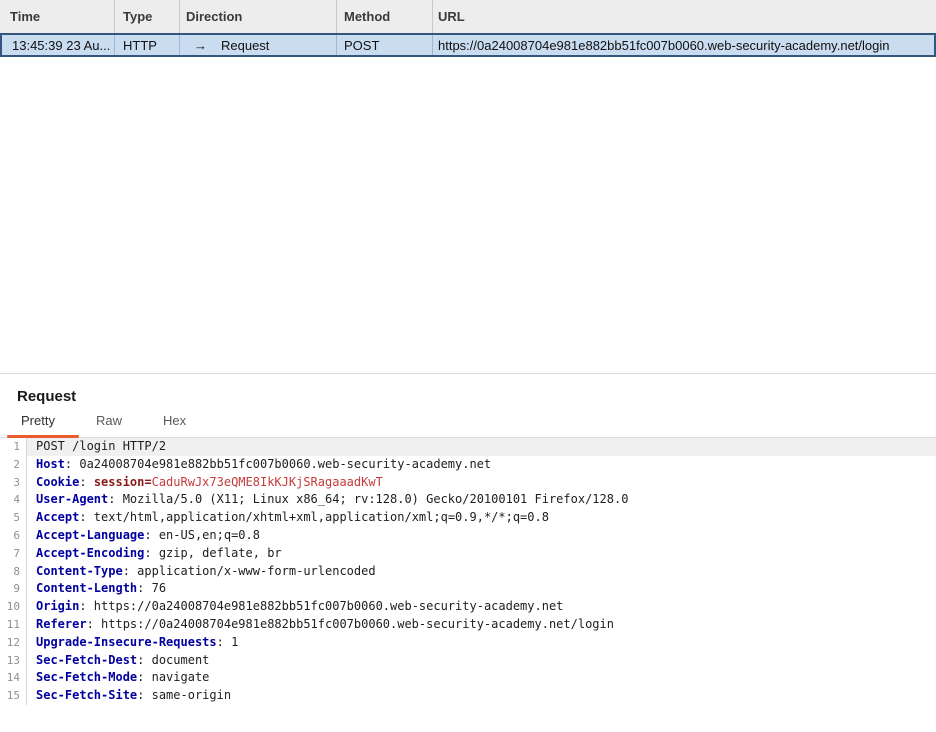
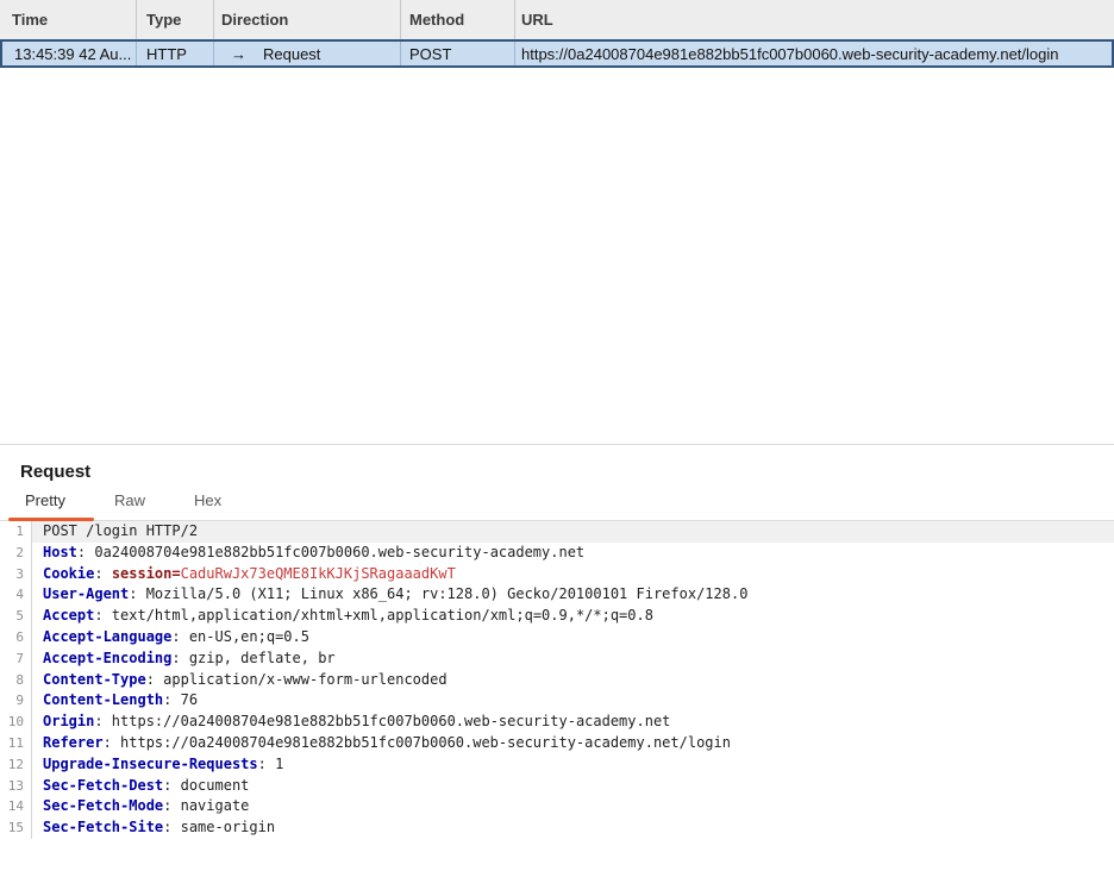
  Time
  Type
  Direction
  Method
  URL
- 13:45:39 23 Au...
+ 13:45:39 42 Au...
  HTTP
  →
  Request
  POST
  https://0a24008704e981e882bb51fc007b0060.web-security-academy.net/login
  Request
  Pretty
  Raw
  Hex
  1
  POST /login HTTP/2
  2
  Host: 0a24008704e981e882bb51fc007b0060.web-security-academy.net
  3
  Cookie: session=CaduRwJx73eQME8IkKJKjSRagaaadKwT
  4
  User-Agent: Mozilla/5.0 (X11; Linux x86_64; rv:128.0) Gecko/20100101 Firefox/128.0
  5
  Accept: text/html,application/xhtml+xml,application/xml;q=0.9,*/*;q=0.8
  6
- Accept-Language: en-US,en;q=0.8
+ Accept-Language: en-US,en;q=0.5
  7
  Accept-Encoding: gzip, deflate, br
  8
  Content-Type: application/x-www-form-urlencoded
  9
  Content-Length: 76
  10
  Origin: https://0a24008704e981e882bb51fc007b0060.web-security-academy.net
  11
  Referer: https://0a24008704e981e882bb51fc007b0060.web-security-academy.net/login
  12
  Upgrade-Insecure-Requests: 1
  13
  Sec-Fetch-Dest: document
  14
  Sec-Fetch-Mode: navigate
  15
  Sec-Fetch-Site: same-origin
